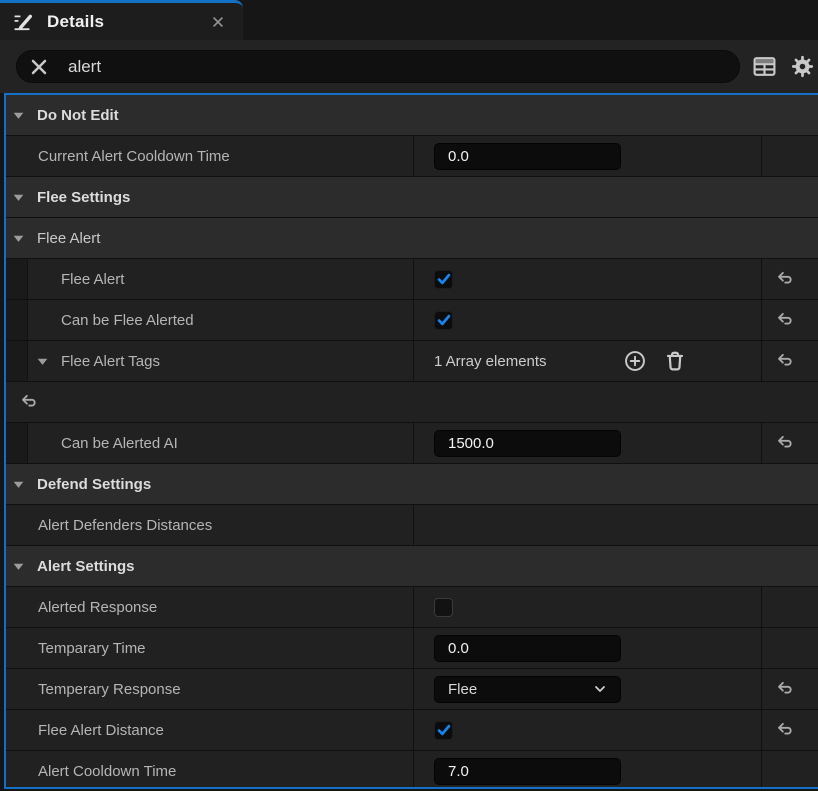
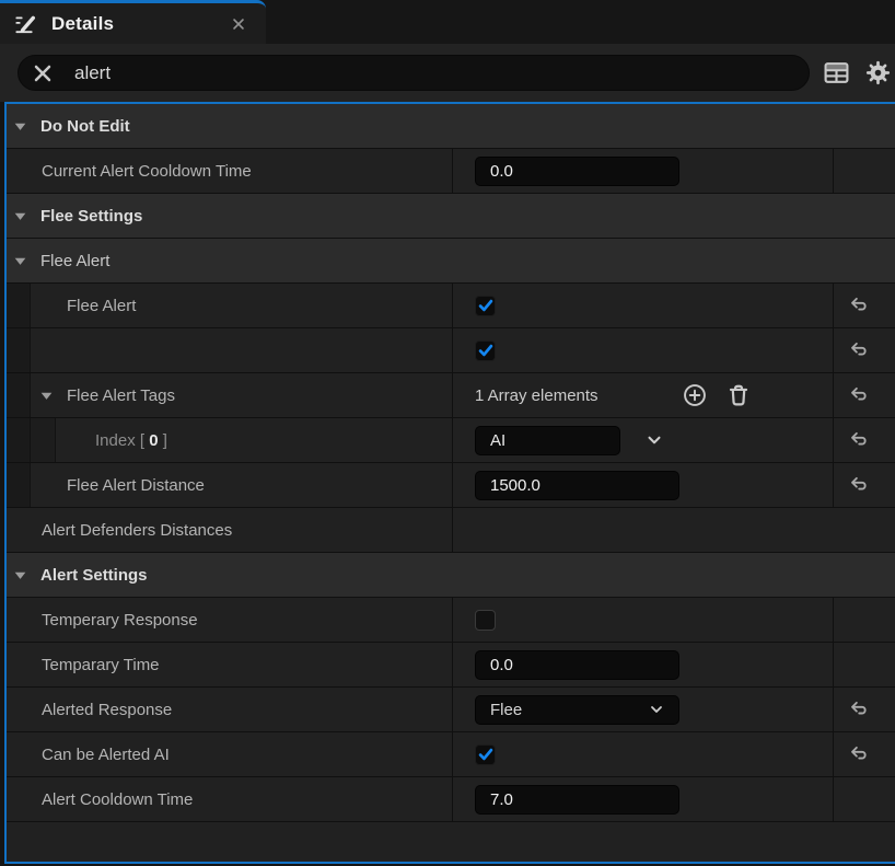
  Details
  alert
  Do Not Edit
  Current Alert Cooldown Time
  0.0
  Flee Settings
  Flee Alert
  Flee Alert
- Can be Flee Alerted
  Flee Alert Tags
  1 Array elements
+ Index [ 0 ]
+ AI
- Can be Alerted AI
+ Flee Alert Distance
  1500.0
- Defend Settings
  Alert Defenders Distances
  Alert Settings
- Alerted Response
+ Temperary Response
  Temparary Time
  0.0
- Temperary Response
+ Alerted Response
  Flee
- Flee Alert Distance
+ Can be Alerted AI
  Alert Cooldown Time
  7.0
